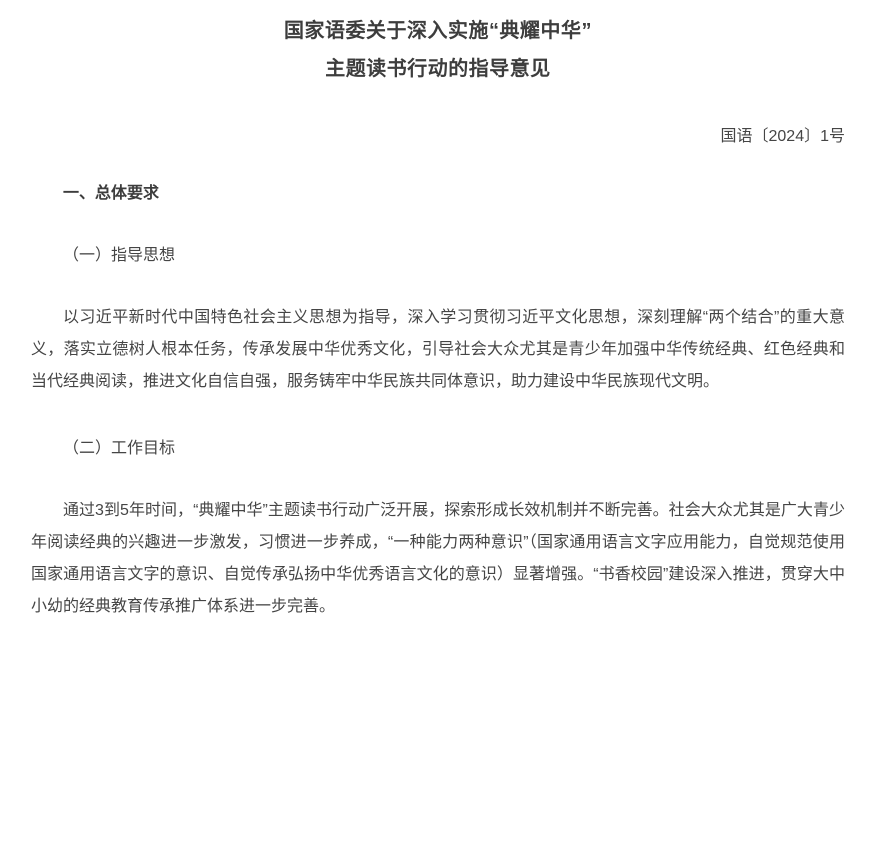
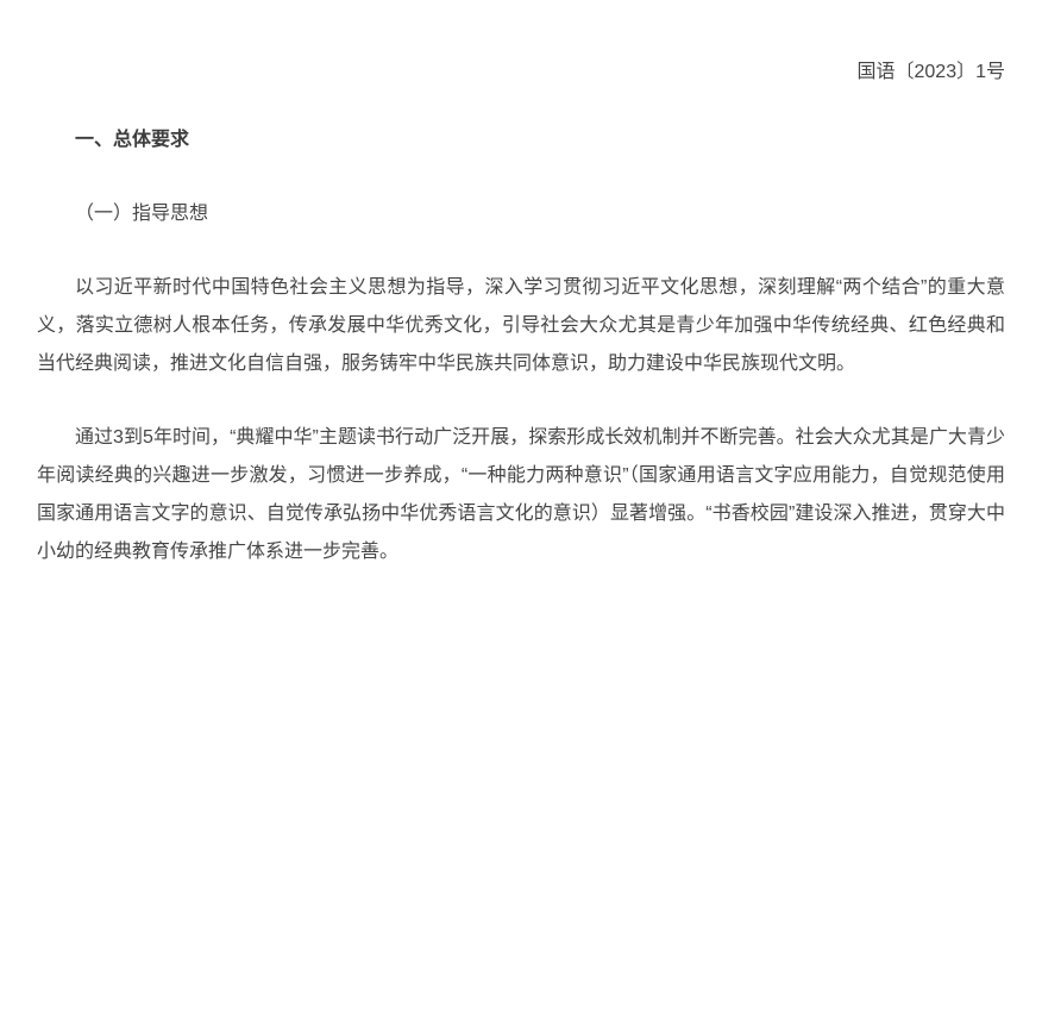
- 国家语委关于深入实施“典耀中华”
- 主题读书行动的指导意见
- 国语〔2024〕1号
+ 国语〔2023〕1号
  一、总体要求
  （一）指导思想
  以习近平新时代中国特色社会主义思想为指导，深入学习贯彻习近平文化思想，深刻理解“两个结合”的重大意义，落实立德树人根本任务，传承发展中华优秀文化，引导社会大众尤其是青少年加强中华传统经典、红色经典和当代经典阅读，推进文化自信自强，服务铸牢中华民族共同体意识，助力建设中华民族现代文明。
- （二）工作目标
  通过3到5年时间，“典耀中华”主题读书行动广泛开展，探索形成长效机制并不断完善。社会大众尤其是广大青少年阅读经典的兴趣进一步激发，习惯进一步养成，“一种能力两种意识”（国家通用语言文字应用能力，自觉规范使用国家通用语言文字的意识、自觉传承弘扬中华优秀语言文化的意识）显著增强。“书香校园”建设深入推进，贯穿大中小幼的经典教育传承推广体系进一步完善。
